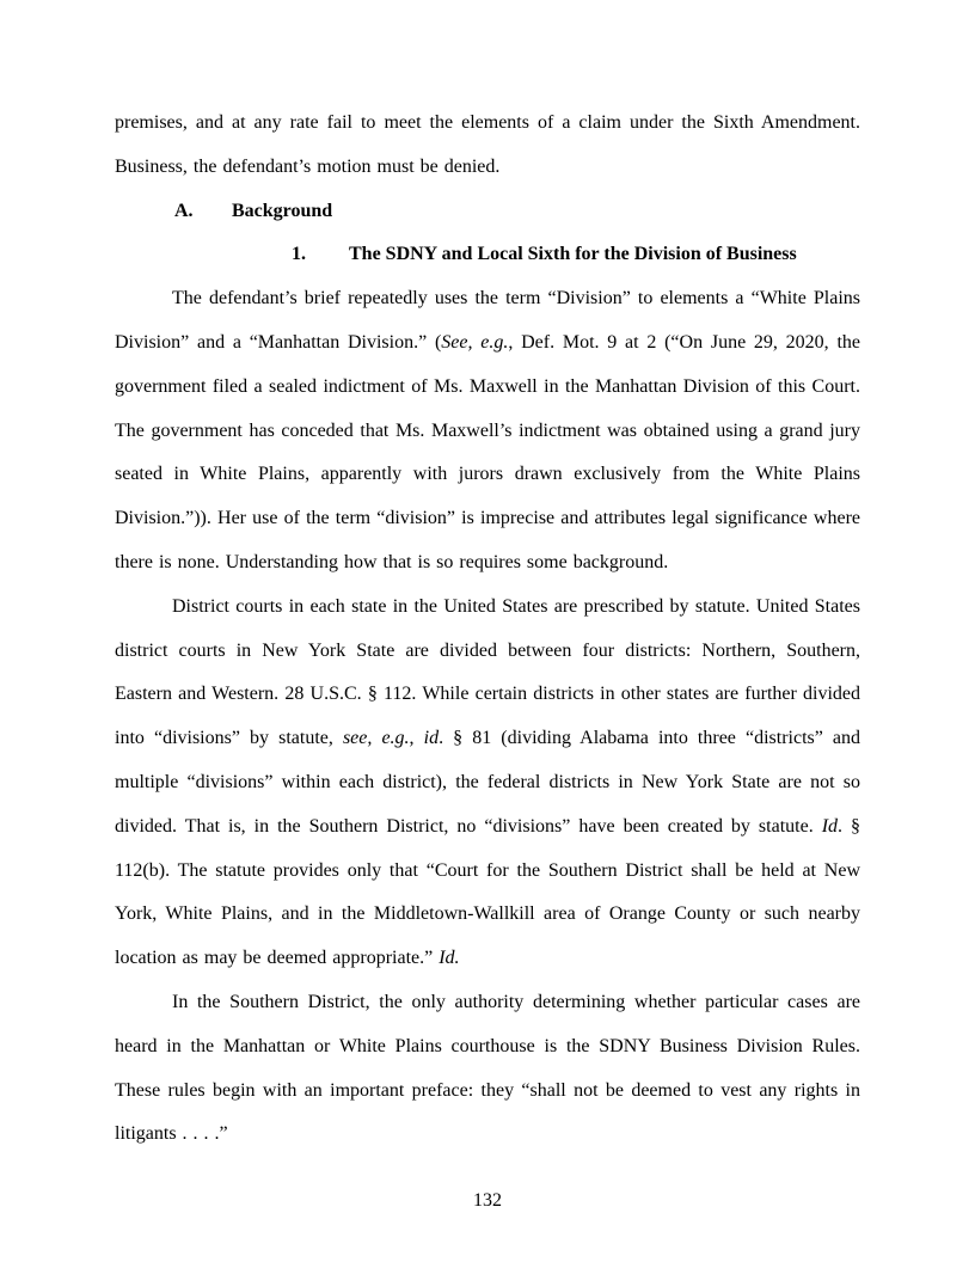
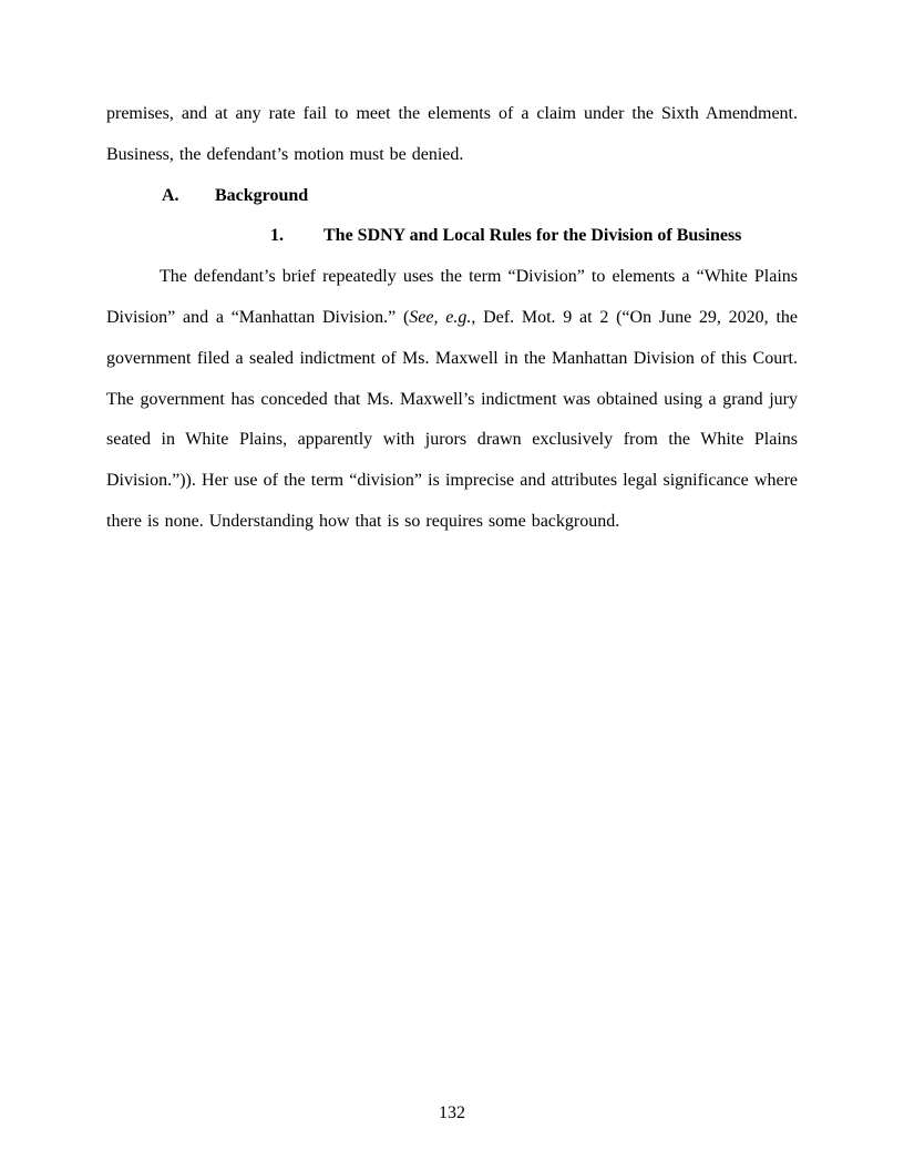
  premises, and at any rate fail to meet the elements of a claim under the Sixth Amendment. Business, the defendant’s motion must be denied.
  A.
  Background
  1.
- The SDNY and Local Sixth for the Division of Business
+ The SDNY and Local Rules for the Division of Business
  The defendant’s brief repeatedly uses the term “Division” to elements a “White Plains Division” and a “Manhattan Division.” (See, e.g., Def. Mot. 9 at 2 (“On June 29, 2020, the government filed a sealed indictment of Ms. Maxwell in the Manhattan Division of this Court. The government has conceded that Ms. Maxwell’s indictment was obtained using a grand jury seated in White Plains, apparently with jurors drawn exclusively from the White Plains Division.”)). Her use of the term “division” is imprecise and attributes legal significance where there is none. Understanding how that is so requires some background.
- District courts in each state in the United States are prescribed by statute. United States district courts in New York State are divided between four districts: Northern, Southern, Eastern and Western. 28 U.S.C. § 112. While certain districts in other states are further divided into “divisions” by statute, see, e.g., id. § 81 (dividing Alabama into three “districts” and multiple “divisions” within each district), the federal districts in New York State are not so divided. That is, in the Southern District, no “divisions” have been created by statute. Id. § 112(b). The statute provides only that “Court for the Southern District shall be held at New York, White Plains, and in the Middletown-Wallkill area of Orange County or such nearby location as may be deemed appropriate.” Id.
- In the Southern District, the only authority determining whether particular cases are heard in the Manhattan or White Plains courthouse is the SDNY Business Division Rules. These rules begin with an important preface: they “shall not be deemed to vest any rights in litigants . . . .”
  132
